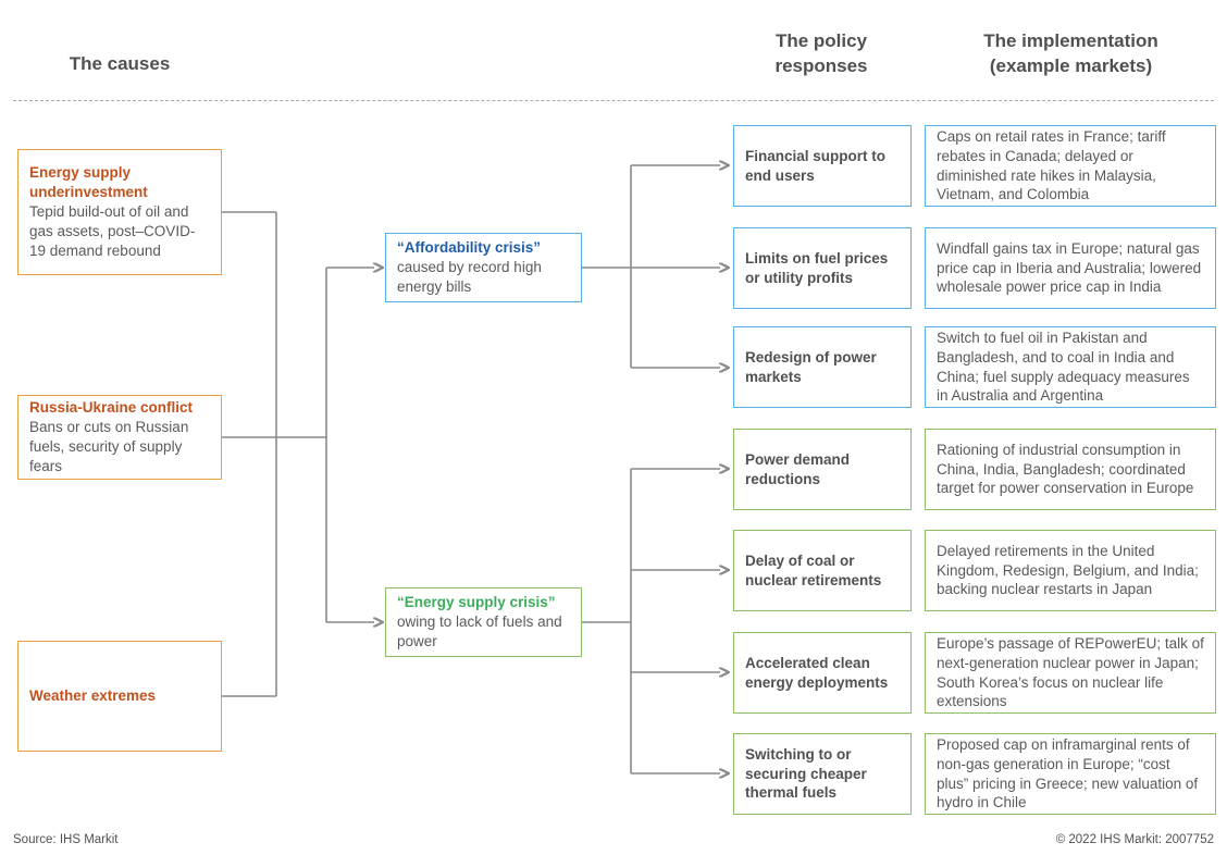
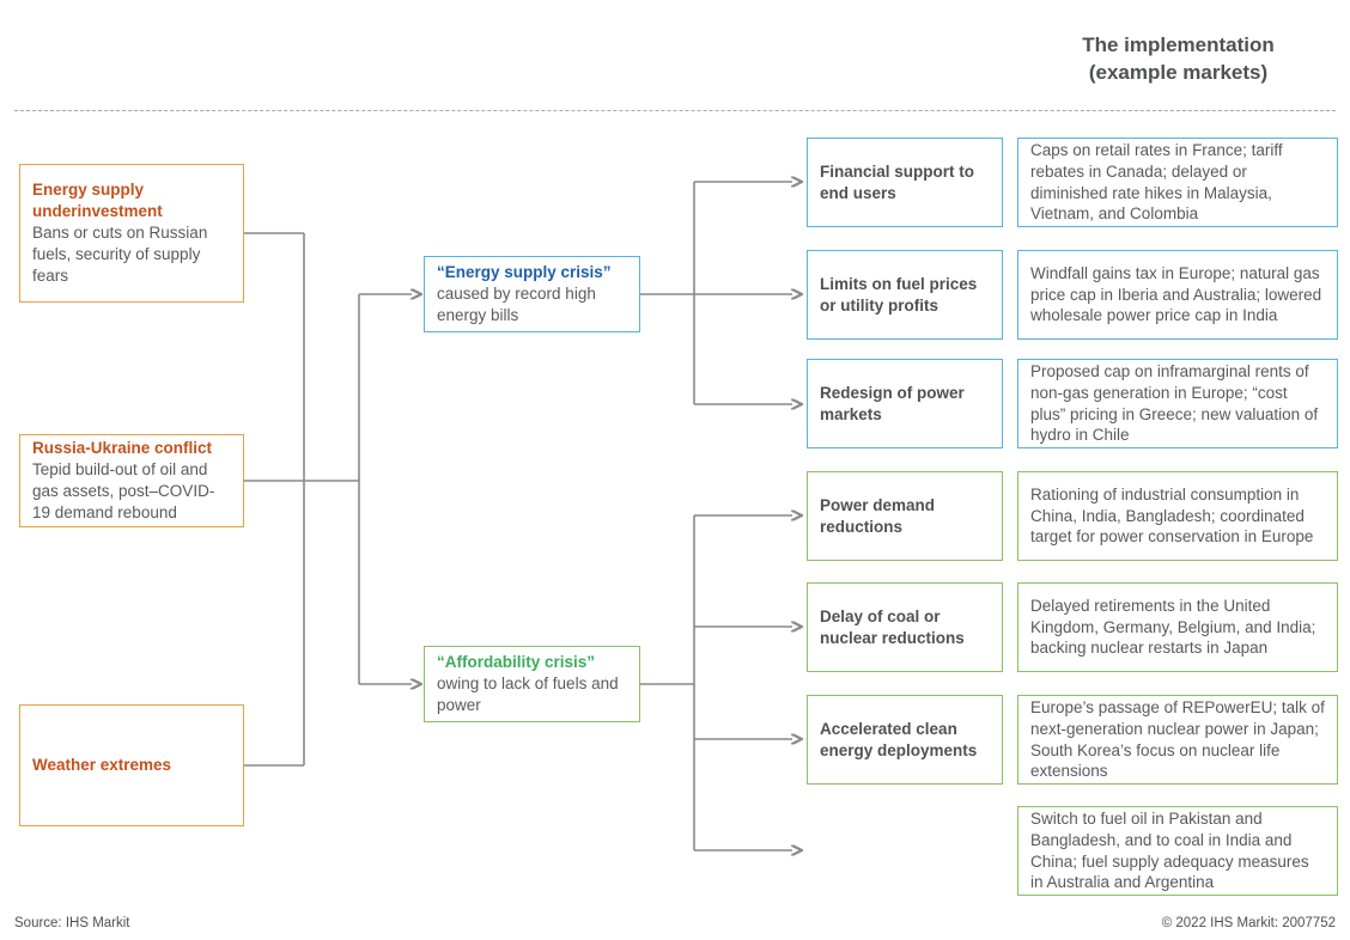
- The causes
- The policy
- responses
  The implementation
  (example markets)
  Energy supply underinvestment
- Tepid build-out of oil and gas assets, post–COVID-19 demand rebound
+ Bans or cuts on Russian fuels, security of supply fears
  Russia-Ukraine conflict
- Bans or cuts on Russian fuels, security of supply fears
+ Tepid build-out of oil and gas assets, post–COVID-19 demand rebound
  Weather extremes
- “Affordability crisis”
+ “Energy supply crisis”
  caused by record high energy bills
- “Energy supply crisis”
+ “Affordability crisis”
  owing to lack of fuels and power
  Financial support to end users
  Limits on fuel prices or utility profits
  Redesign of power markets
  Power demand reductions
- Delay of coal or nuclear retirements
+ Delay of coal or nuclear reductions
  Accelerated clean energy deployments
- Switching to or securing cheaper thermal fuels
  Caps on retail rates in France; tariff rebates in Canada; delayed or diminished rate hikes in Malaysia, Vietnam, and Colombia
  Windfall gains tax in Europe; natural gas price cap in Iberia and Australia; lowered wholesale power price cap in India
- Switch to fuel oil in Pakistan and Bangladesh, and to coal in India and China; fuel supply adequacy measures in Australia and Argentina
+ Proposed cap on inframarginal rents of non-gas generation in Europe; “cost plus” pricing in Greece; new valuation of hydro in Chile
  Rationing of industrial consumption in China, India, Bangladesh; coordinated target for power conservation in Europe
- Delayed retirements in the United Kingdom, Redesign, Belgium, and India; backing nuclear restarts in Japan
+ Delayed retirements in the United Kingdom, Germany, Belgium, and India; backing nuclear restarts in Japan
  Europe’s passage of REPowerEU; talk of next-generation nuclear power in Japan; South Korea’s focus on nuclear life extensions
- Proposed cap on inframarginal rents of non-gas generation in Europe; “cost plus” pricing in Greece; new valuation of hydro in Chile
+ Switch to fuel oil in Pakistan and Bangladesh, and to coal in India and China; fuel supply adequacy measures in Australia and Argentina
  Source: IHS Markit
  © 2022 IHS Markit: 2007752
